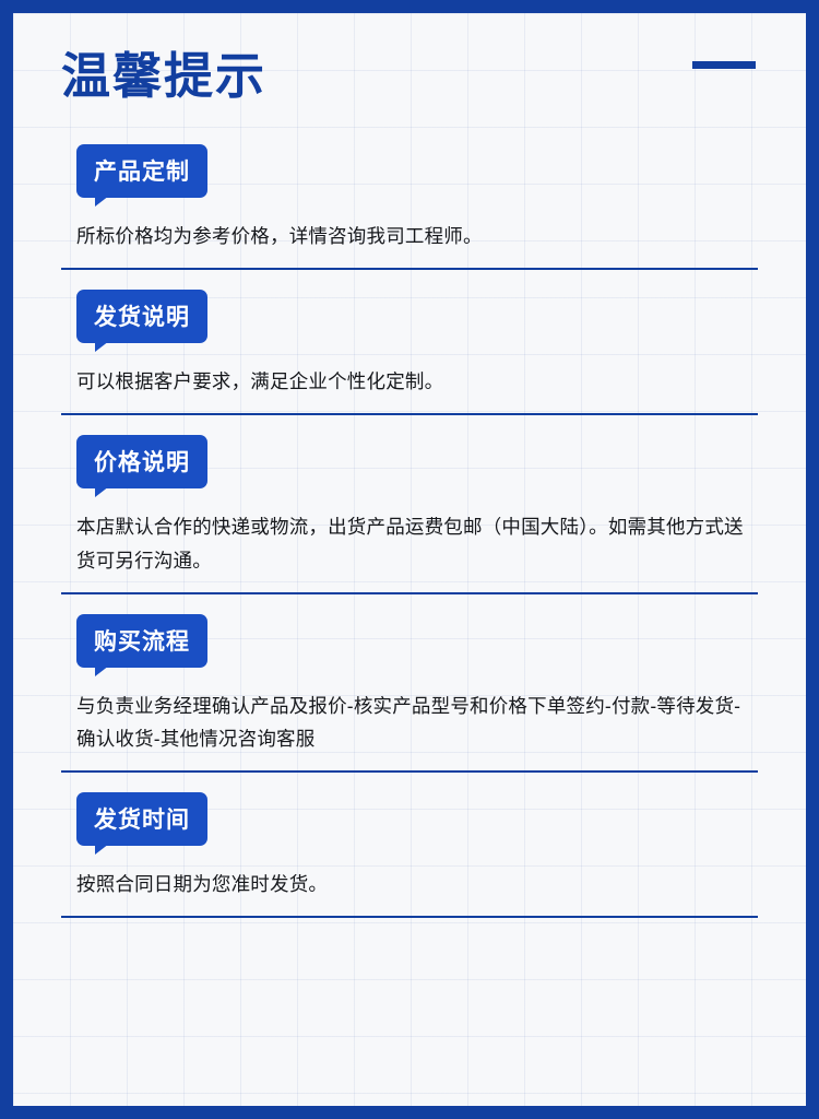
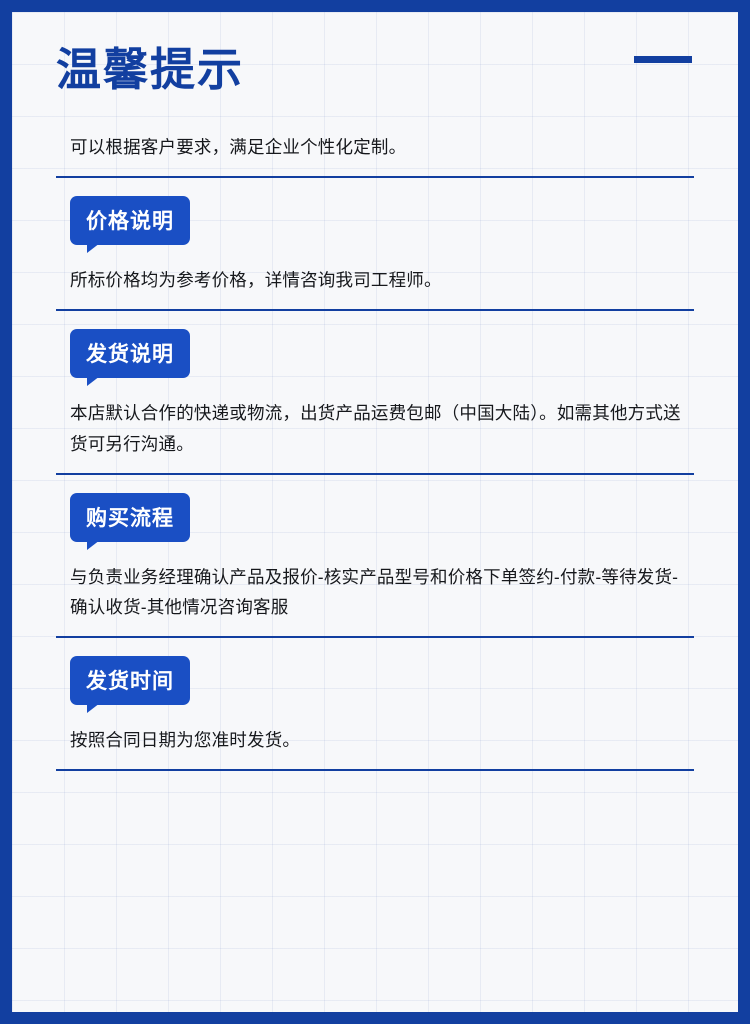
  温馨提示
- 产品定制
- 所标价格均为参考价格，详情咨询我司工程师。
+ 可以根据客户要求，满足企业个性化定制。
- 发货说明
+ 价格说明
- 可以根据客户要求，满足企业个性化定制。
+ 所标价格均为参考价格，详情咨询我司工程师。
- 价格说明
+ 发货说明
  本店默认合作的快递或物流，出货产品运费包邮（中国大陆）。如需其他方式送货可另行沟通。
  购买流程
  与负责业务经理确认产品及报价-核实产品型号和价格下单签约-付款-等待发货-确认收货-其他情况咨询客服
  发货时间
  按照合同日期为您准时发货。
